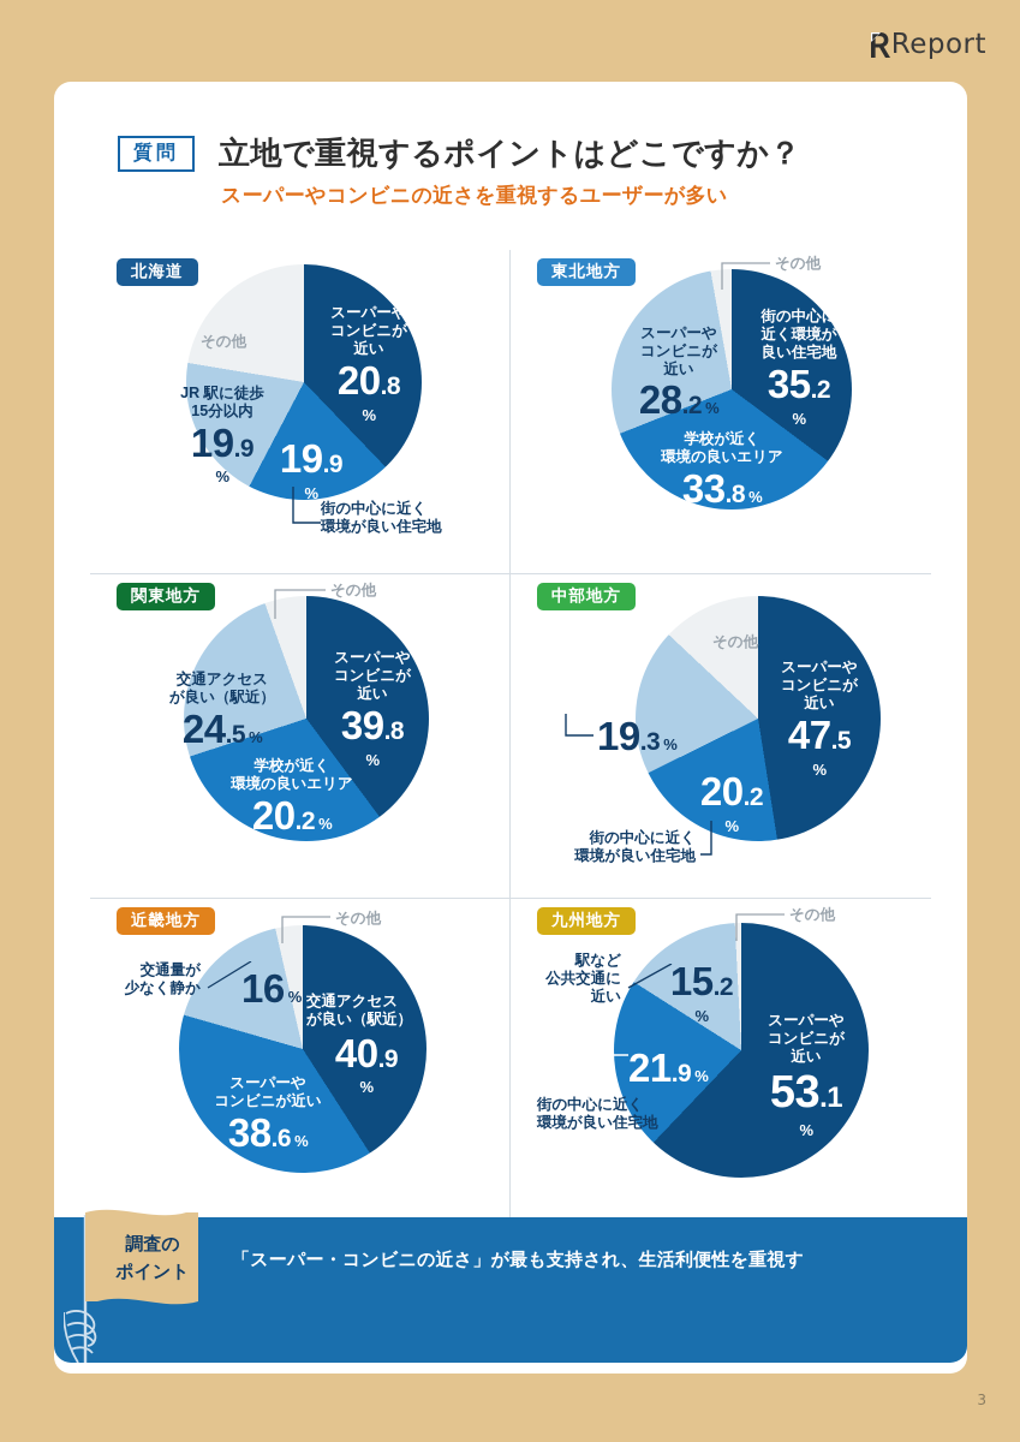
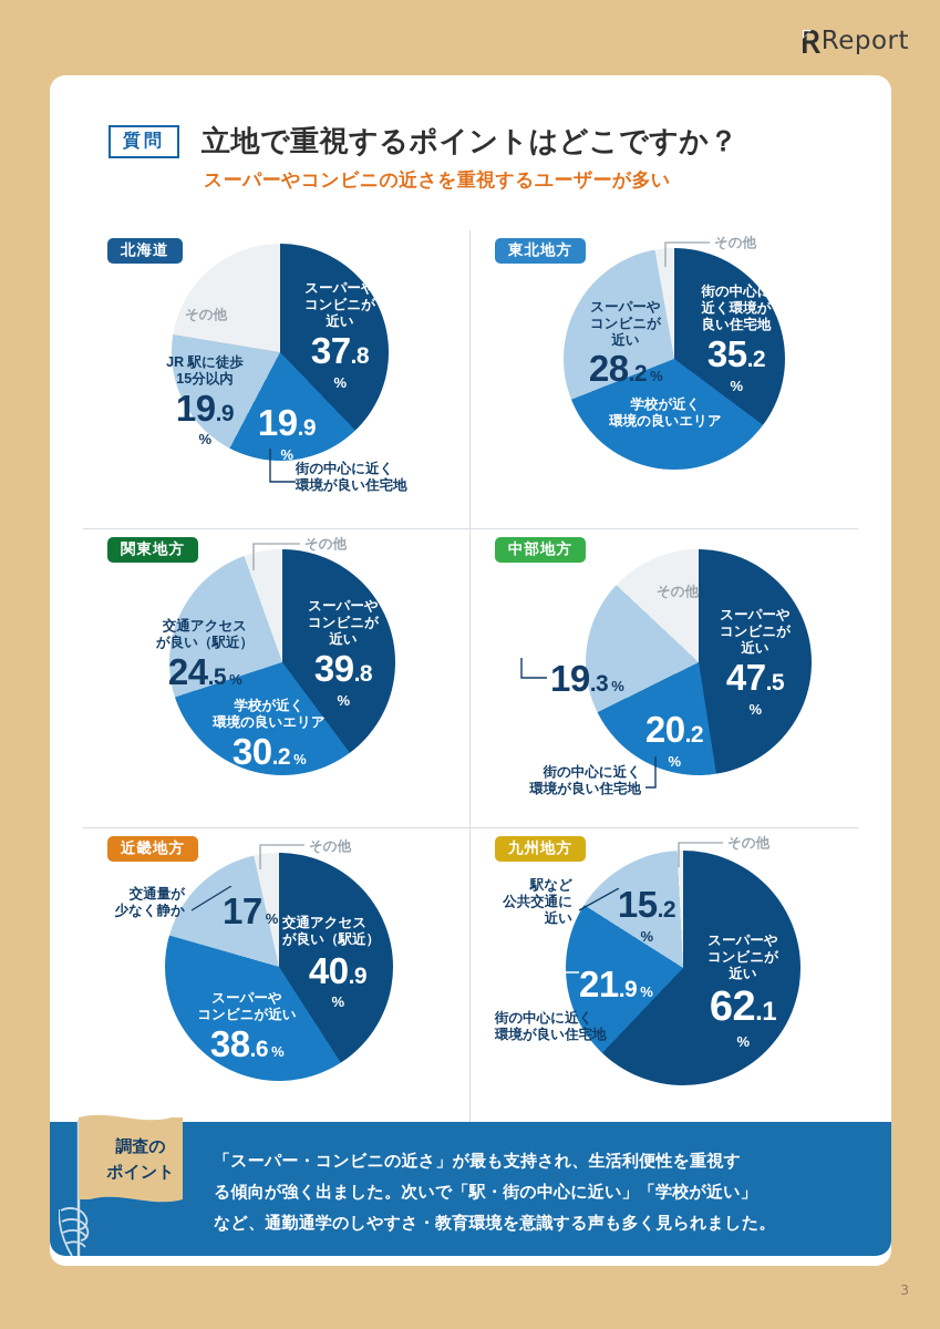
  Report
  質問
  立地で重視するポイントはどこですか？
  スーパーやコンビニの近さを重視するユーザーが多い
  北海道
  スーパーや
  コンビニが
  近い
- 20.8
+ 37.8
  %
  19.9
  %
  街の中心に近く
  環境が良い住宅地
  JR 駅に徒歩
  15分以内
  19.9
  %
  その他
  東北地方
  街の中心に
  近く環境が
  良い住宅地
  35.2
  %
  学校が近く
  環境の良いエリア
- 33.8 %
  スーパーや
  コンビニが
  近い
  28.2 %
  その他
  関東地方
  スーパーや
  コンビニが
  近い
  39.8
  %
  学校が近く
  環境の良いエリア
- 20.2 %
+ 30.2 %
  交通アクセス
  が良い（駅近）
  24.5 %
  その他
  中部地方
  スーパーや
  コンビニが
  近い
  47.5
  %
  20.2
  %
  街の中心に近く
  環境が良い住宅地
  19.3 %
  その他
  近畿地方
  交通アクセス
  が良い（駅近）
  40.9
  %
  スーパーや
  コンビニが近い
  38.6 %
  交通量が
  少なく静か
- 16 %
+ 17 %
  その他
  九州地方
  スーパーや
  コンビニが
  近い
- 53.1
+ 62.1
  %
  21.9 %
  街の中心に近く
  環境が良い住宅地
  駅など
  公共交通に
  近い
  15.2
  %
  その他
  調査の
  ポイント
  「スーパー・コンビニの近さ」が最も支持され、生活利便性を重視す
+ る傾向が強く出ました。次いで「駅・街の中心に近い」「学校が近い」
+ など、通勤通学のしやすさ・教育環境を意識する声も多く見られました。
  3
